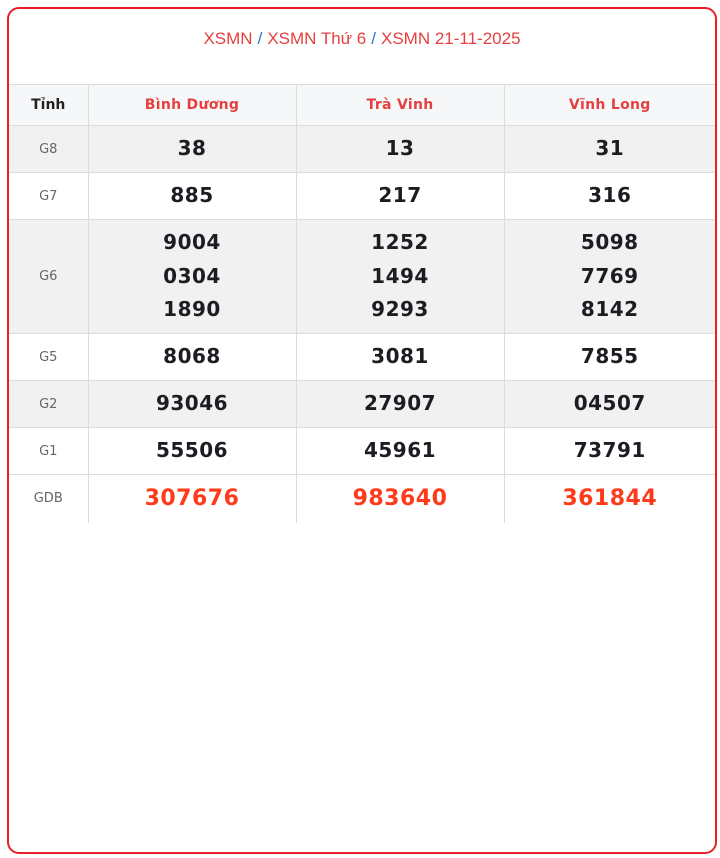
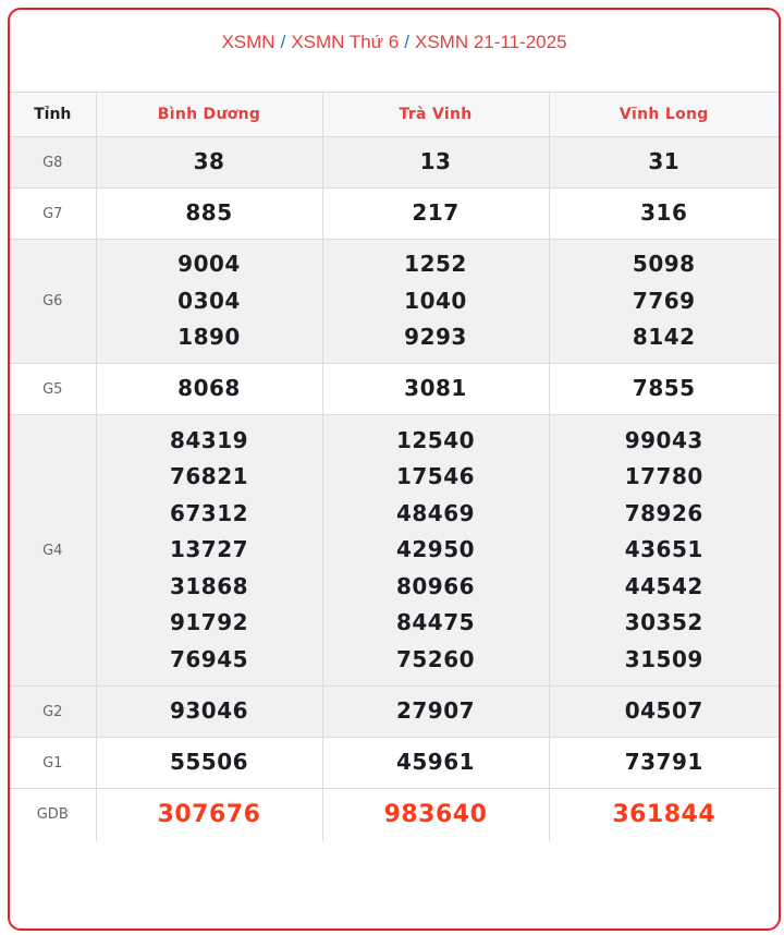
  XSMN / XSMN Thứ 6 / XSMN 21-11-2025
  Tỉnh	Bình Dương	Trà Vinh	Vĩnh Long
  G8	38	13	31
  G7	885	217	316
- G6	9004 0304 1890	1252 1494 9293	5098 7769 8142
+ G6	9004 0304 1890	1252 1040 9293	5098 7769 8142
  G5	8068	3081	7855
+ G4	84319 76821 67312 13727 31868 91792 76945	12540 17546 48469 42950 80966 84475 75260	99043 17780 78926 43651 44542 30352 31509
  G2	93046	27907	04507
  G1	55506	45961	73791
  GDB	307676	983640	361844
